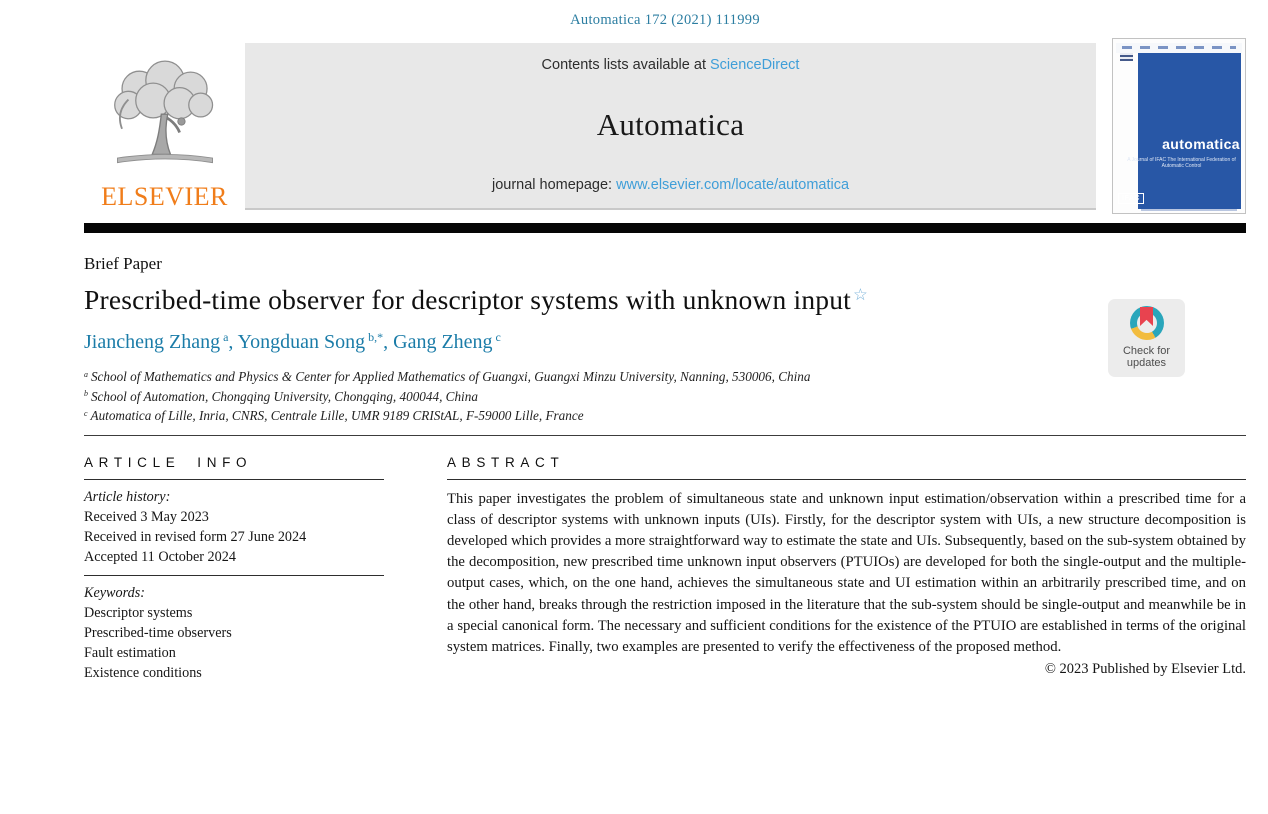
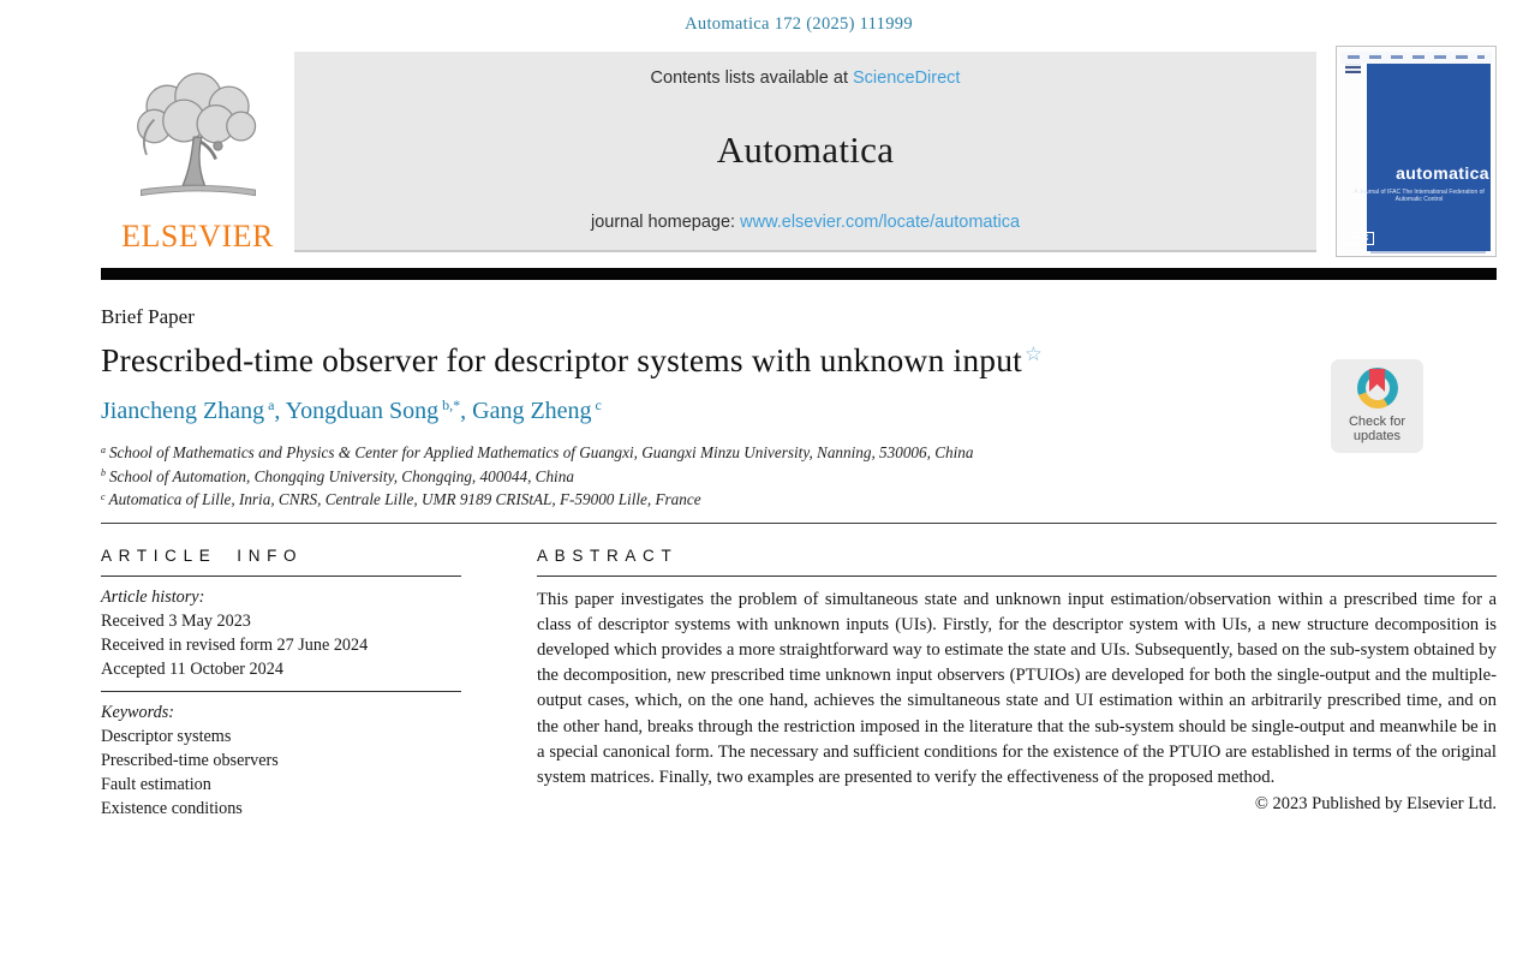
- Automatica 172 (2021) 111999
+ Automatica 172 (2025) 111999
  ELSEVIER
  Contents lists available at ScienceDirect
  Automatica
  journal homepage: www.elsevier.com/locate/automatica
  automatica
  Brief Paper
  Prescribed-time observer for descriptor systems with unknown input☆
  Jiancheng Zhang a, Yongduan Song b,*, Gang Zheng c
  a School of Mathematics and Physics & Center for Applied Mathematics of Guangxi, Guangxi Minzu University, Nanning, 530006, China
  b School of Automation, Chongqing University, Chongqing, 400044, China
  c Automatica of Lille, Inria, CNRS, Centrale Lille, UMR 9189 CRIStAL, F-59000 Lille, France
  ARTICLE INFO
  Article history:
  Received 3 May 2023
  Received in revised form 27 June 2024
  Accepted 11 October 2024
  Keywords:
  Descriptor systems
  Prescribed-time observers
  Fault estimation
  Existence conditions
  ABSTRACT
  This paper investigates the problem of simultaneous state and unknown input estimation/observation within a prescribed time for a class of descriptor systems with unknown inputs (UIs). Firstly, for the descriptor system with UIs, a new structure decomposition is developed which provides a more straightforward way to estimate the state and UIs. Subsequently, based on the sub-system obtained by the decomposition, new prescribed time unknown input observers (PTUIOs) are developed for both the single-output and the multiple-output cases, which, on the one hand, achieves the simultaneous state and UI estimation within an arbitrarily prescribed time, and on the other hand, breaks through the restriction imposed in the literature that the sub-system should be single-output and meanwhile be in a special canonical form. The necessary and sufficient conditions for the existence of the PTUIO are established in terms of the original system matrices. Finally, two examples are presented to verify the effectiveness of the proposed method.
  © 2023 Published by Elsevier Ltd.
  Check for
  updates
